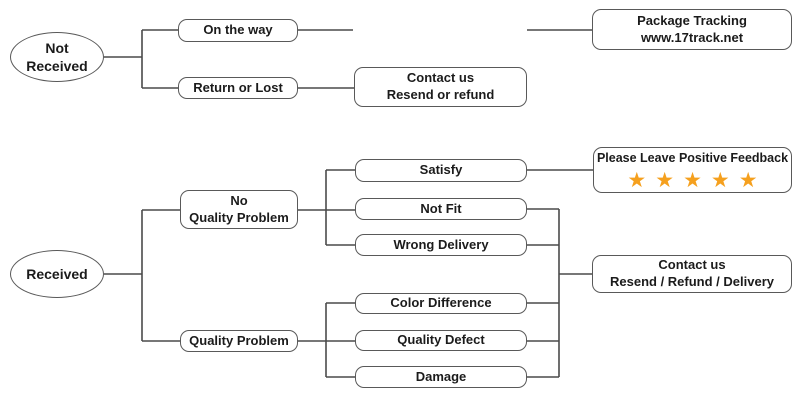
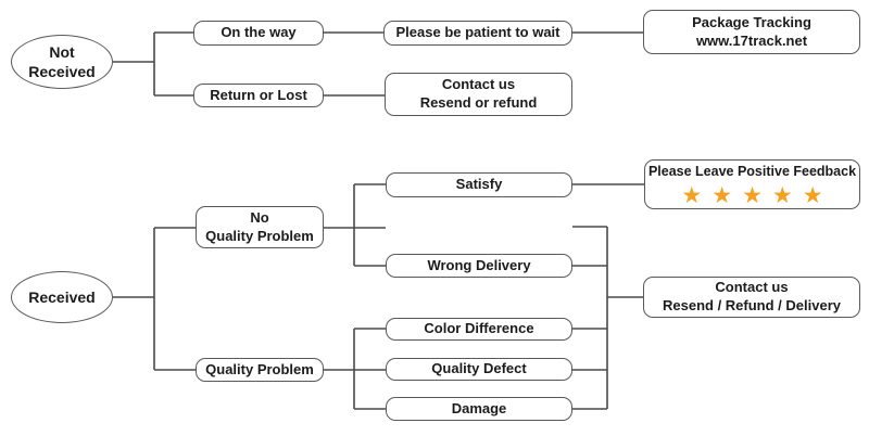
  Not
  Received
  On the way
+ Please be patient to wait
  Package Tracking
  www.17track.net
  Return or Lost
  Contact us
  Resend or refund
  Received
  No
  Quality Problem
  Satisfy
  Please Leave Positive Feedback
  ★★★★★
- Not Fit
  Wrong Delivery
  Quality Problem
  Color Difference
  Quality Defect
  Damage
  Contact us
  Resend / Refund / Delivery
